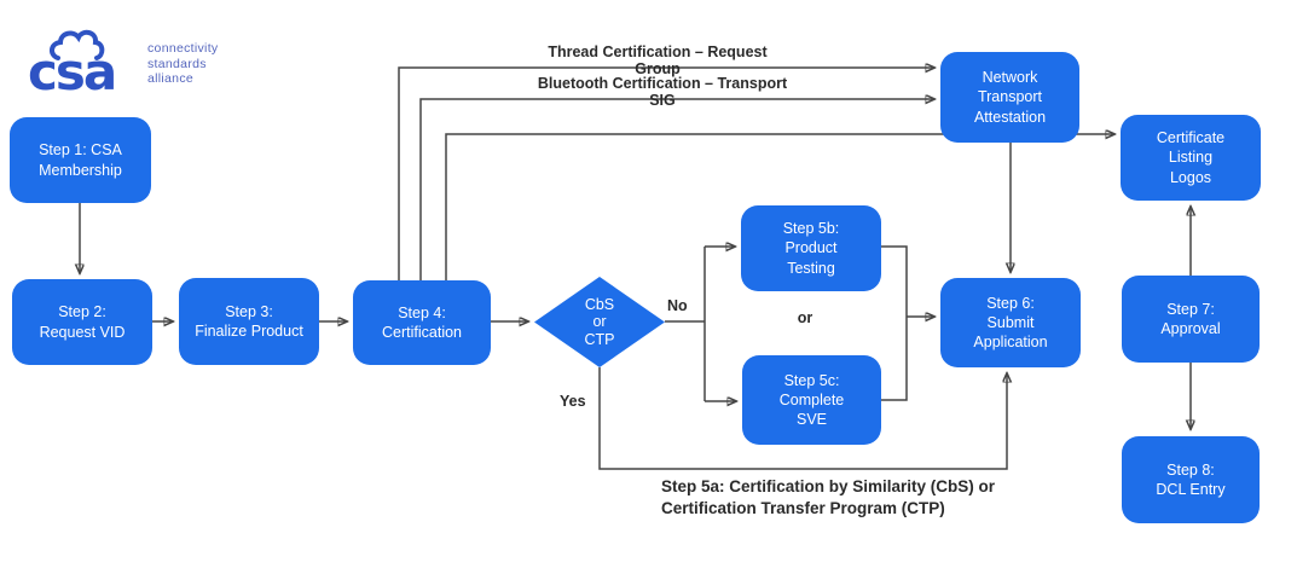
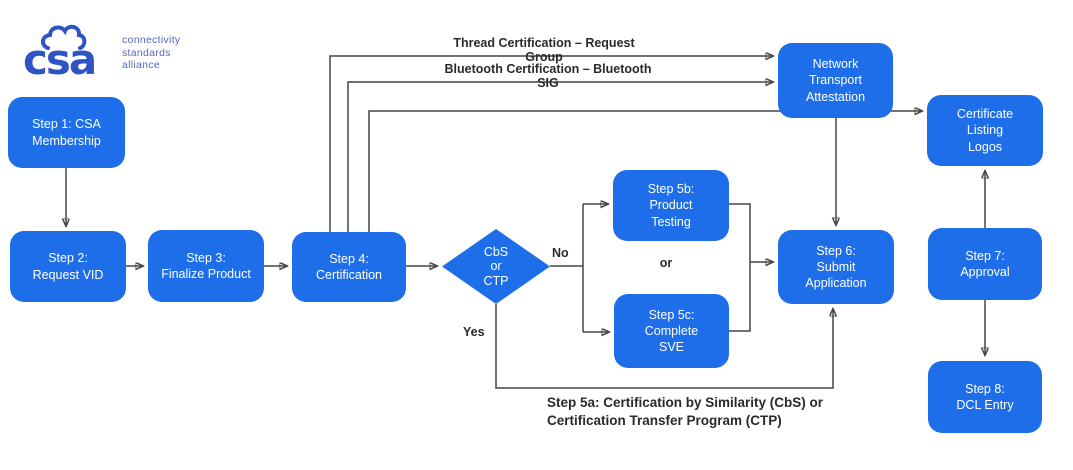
  csa
  connectivity
  standards
  alliance
  Step 1: CSA
  Membership
  Step 2:
  Request VID
  Step 3:
  Finalize Product
  Step 4:
  Certification
  CbS
  or
  CTP
  Step 5b:
  Product
  Testing
  Step 5c:
  Complete
  SVE
  Network
  Transport
  Attestation
  Step 6:
  Submit
  Application
  Certificate
  Listing
  Logos
  Step 7:
  Approval
  Step 8:
  DCL Entry
  Thread Certification – Request Group
- Bluetooth Certification – Transport SIG
+ Bluetooth Certification – Bluetooth SIG
  No
  Yes
  or
  Step 5a: Certification by Similarity (CbS) or
  Certification Transfer Program (CTP)
